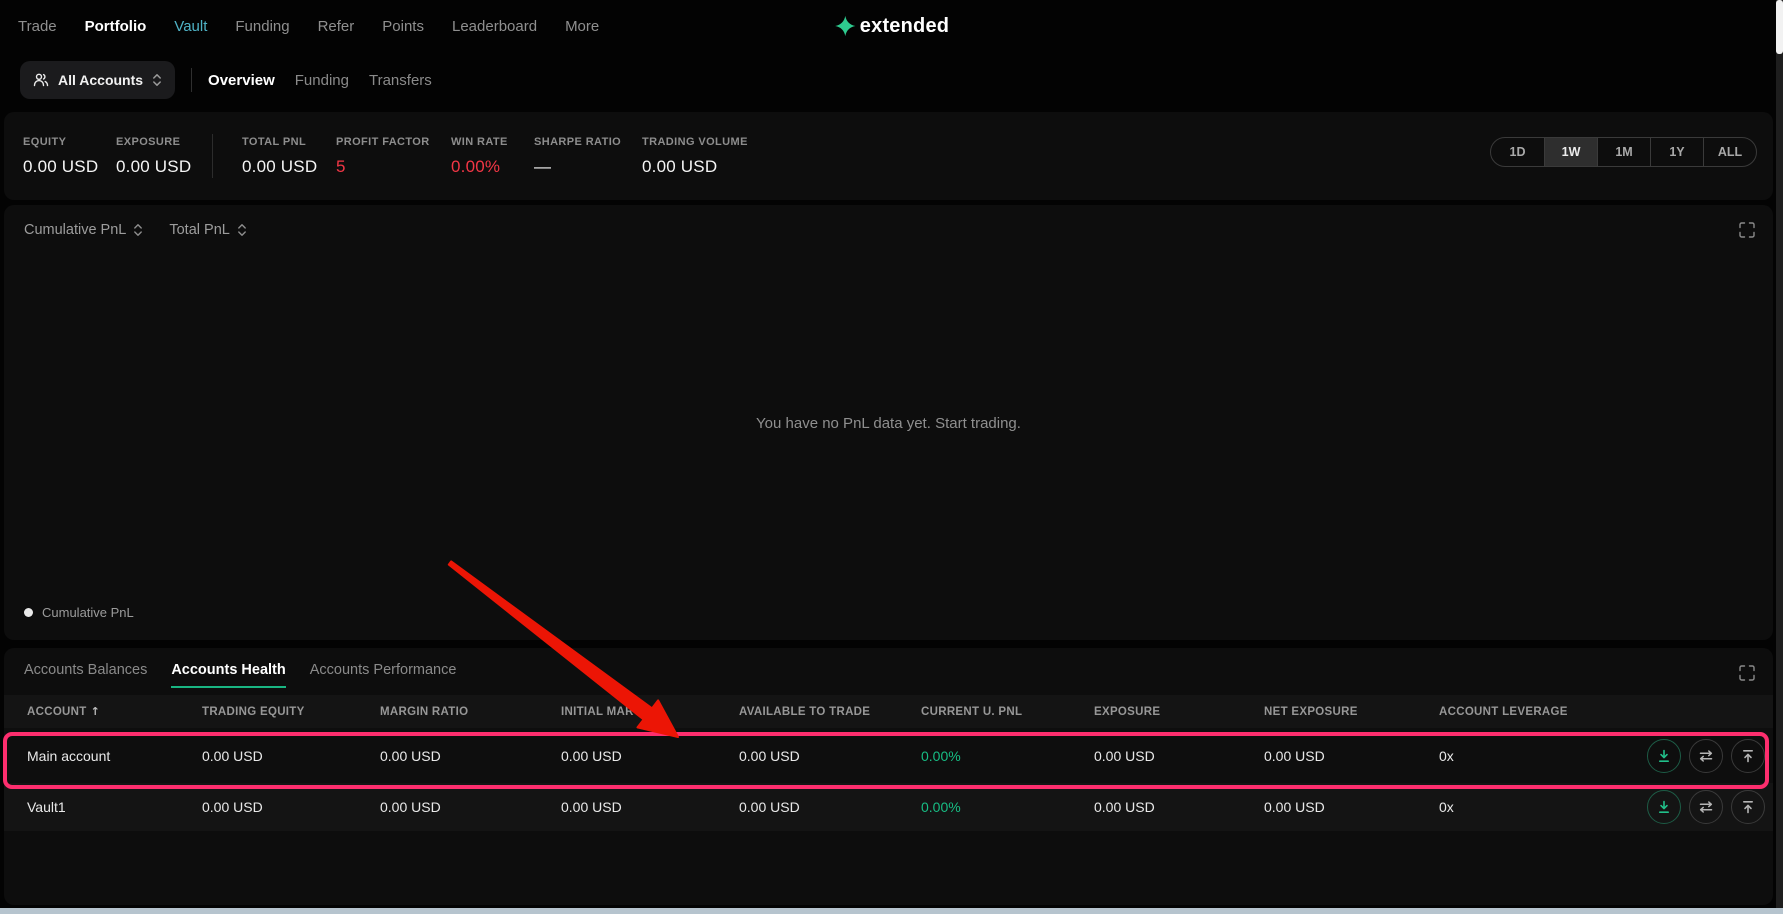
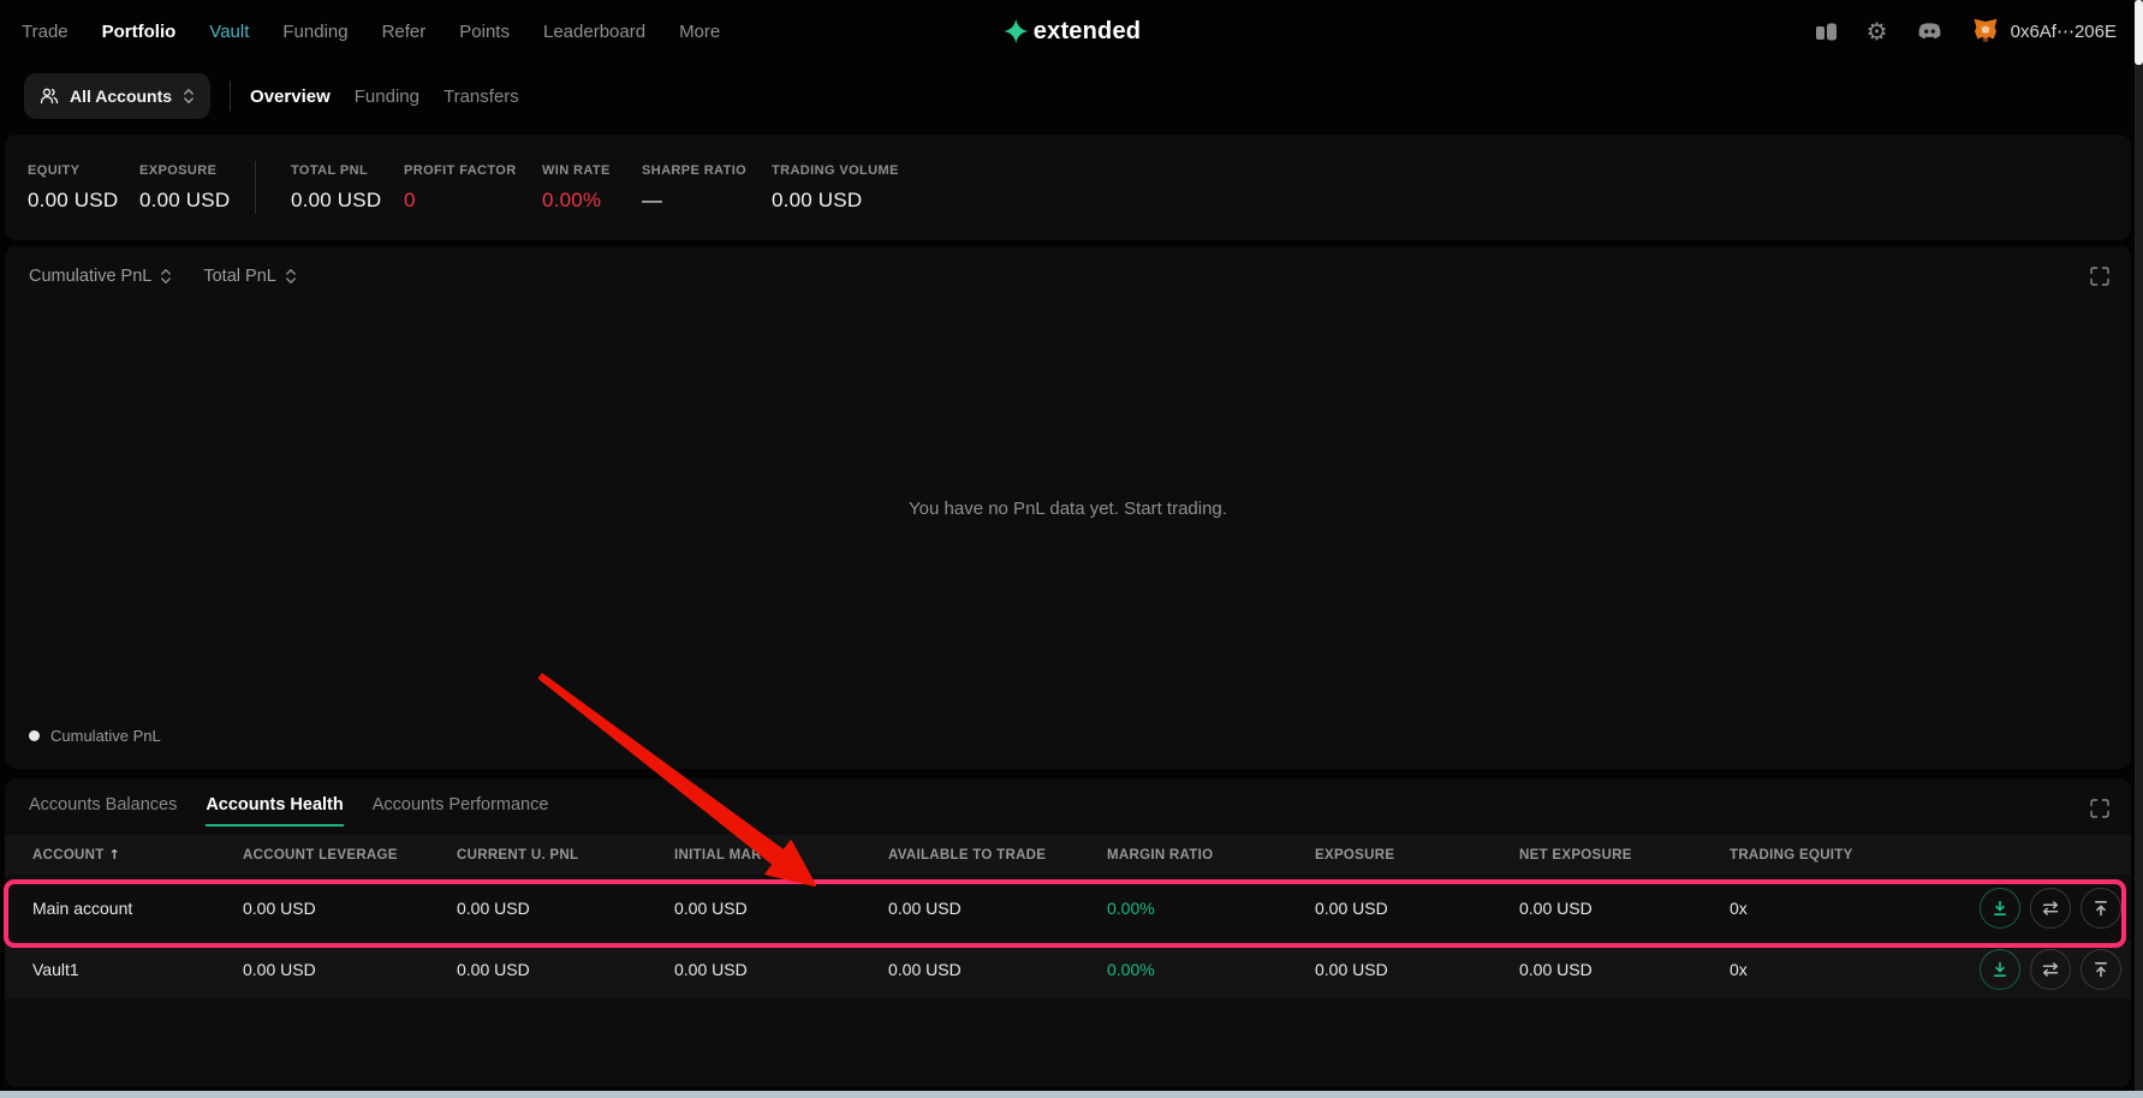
  Trade
  Portfolio
  Vault
  Funding
  Refer
  Points
  Leaderboard
  More
  extended
+ ⚙
+ 0x6Af⋯206E
  All Accounts
  Overview
  Funding
  Transfers
  EQUITY
  0.00 USD
  EXPOSURE
  0.00 USD
  TOTAL PNL
  0.00 USD
  PROFIT FACTOR
- 5
+ 0
  WIN RATE
  0.00%
  SHARPE RATIO
  —
  TRADING VOLUME
  0.00 USD
- 1D
- 1W
- 1M
- 1Y
- ALL
  Cumulative PnL
  Total PnL
  You have no PnL data yet. Start trading.
  Cumulative PnL
  Accounts Balances
  Accounts Health
  Accounts Performance
  ACCOUNT
  ↑
- TRADING EQUITY
+ ACCOUNT LEVERAGE
- MARGIN RATIO
+ CURRENT U. PNL
  INITIAL MAR
  AVAILABLE TO TRADE
- CURRENT U. PNL
+ MARGIN RATIO
  EXPOSURE
  NET EXPOSURE
- ACCOUNT LEVERAGE
+ TRADING EQUITY
  Main account
  0.00 USD
  0.00 USD
  0.00 USD
  0.00 USD
  0.00%
  0.00 USD
  0.00 USD
  0x
  Vault1
  0.00 USD
  0.00 USD
  0.00 USD
  0.00 USD
  0.00%
  0.00 USD
  0.00 USD
  0x
